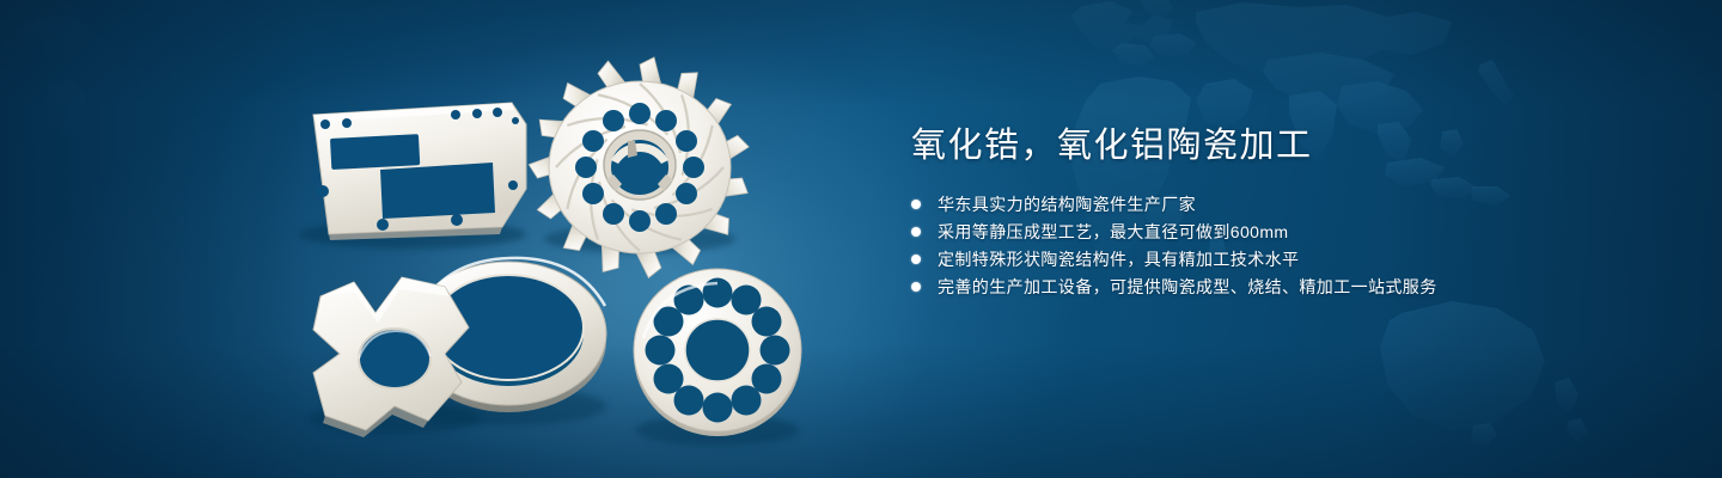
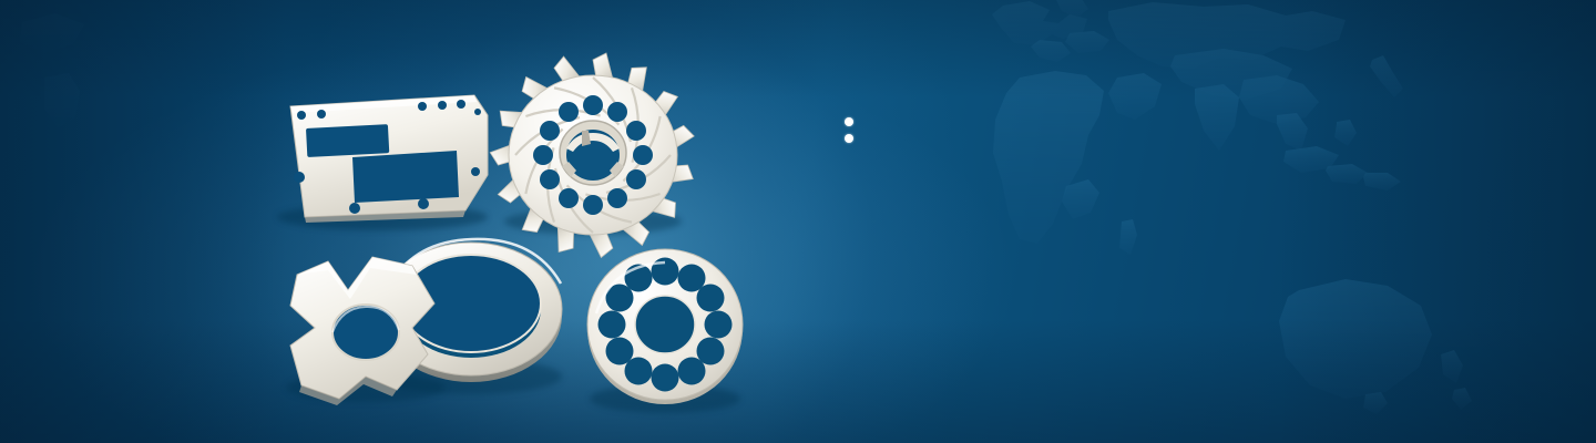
- 氧化锆，氧化铝陶瓷加工
- 华东具实力的结构陶瓷件生产厂家
- 采用等静压成型工艺，最大直径可做到600mm
- 定制特殊形状陶瓷结构件，具有精加工技术水平
- 完善的生产加工设备，可提供陶瓷成型、烧结、精加工一站式服务
